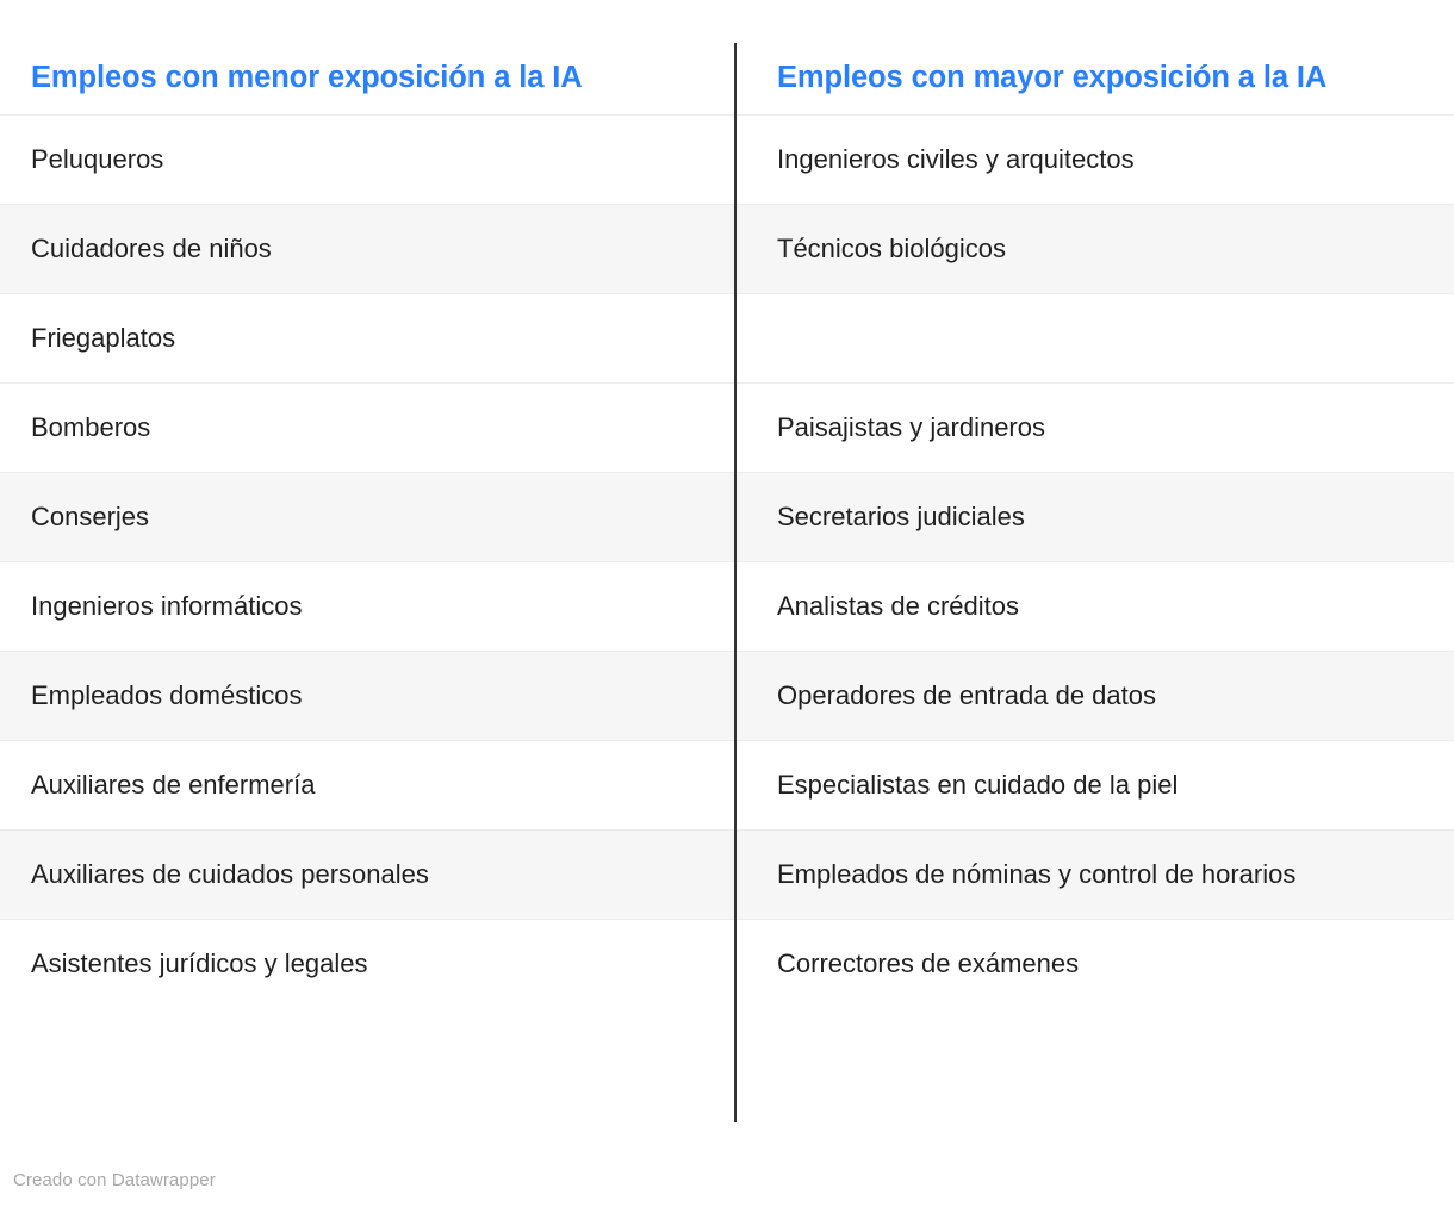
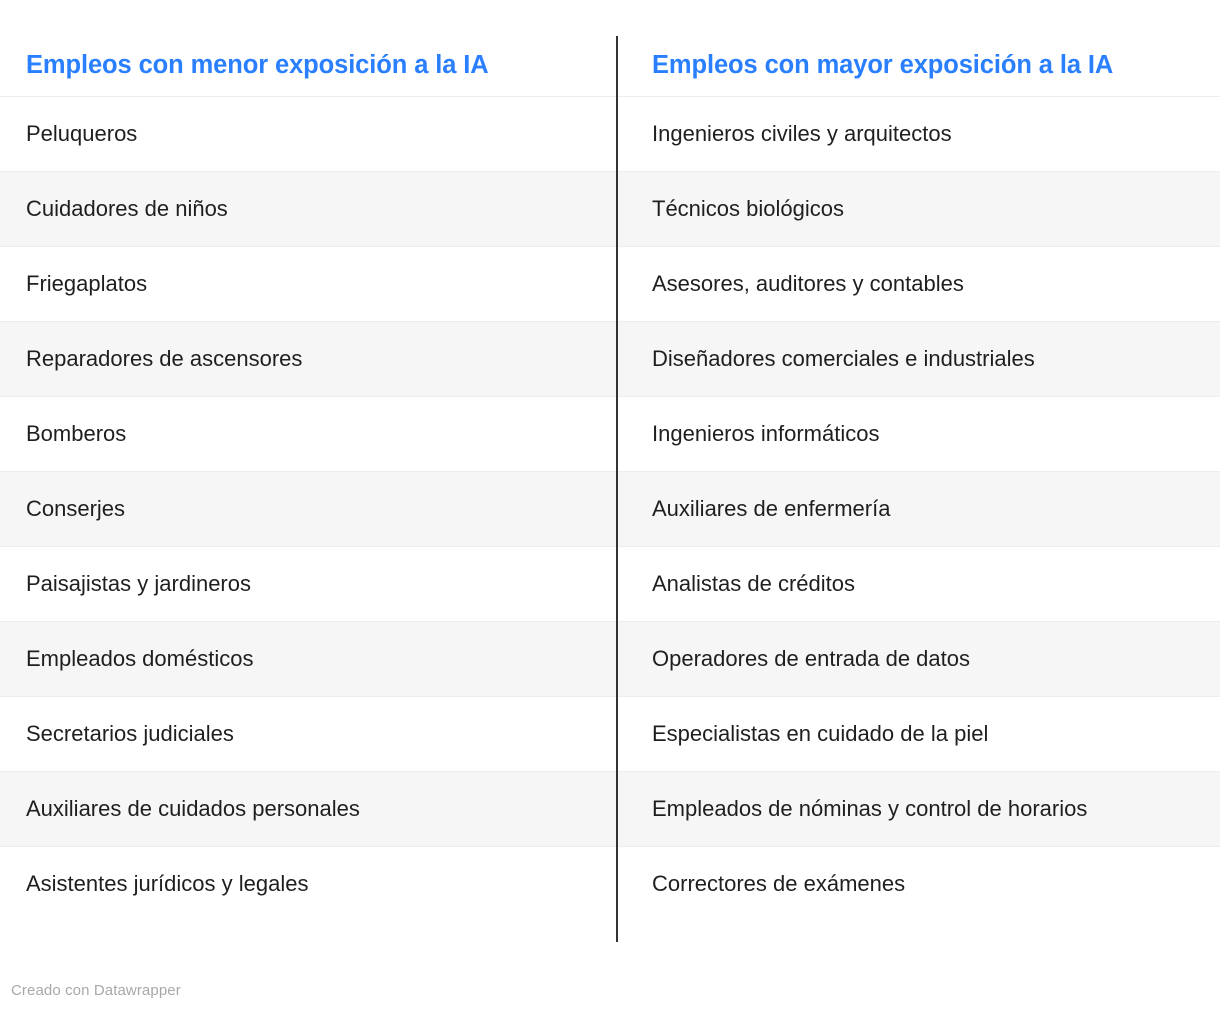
  Empleos con menor exposición a la IA
  Empleos con mayor exposición a la IA
  Peluqueros
  Ingenieros civiles y arquitectos
  Cuidadores de niños
  Técnicos biológicos
  Friegaplatos
+ Asesores, auditores y contables
+ Reparadores de ascensores
+ Diseñadores comerciales e industriales
  Bomberos
- Paisajistas y jardineros
+ Ingenieros informáticos
  Conserjes
- Secretarios judiciales
+ Auxiliares de enfermería
- Ingenieros informáticos
+ Paisajistas y jardineros
  Analistas de créditos
  Empleados domésticos
  Operadores de entrada de datos
- Auxiliares de enfermería
+ Secretarios judiciales
  Especialistas en cuidado de la piel
  Auxiliares de cuidados personales
  Empleados de nóminas y control de horarios
  Asistentes jurídicos y legales
  Correctores de exámenes
  Creado con Datawrapper
